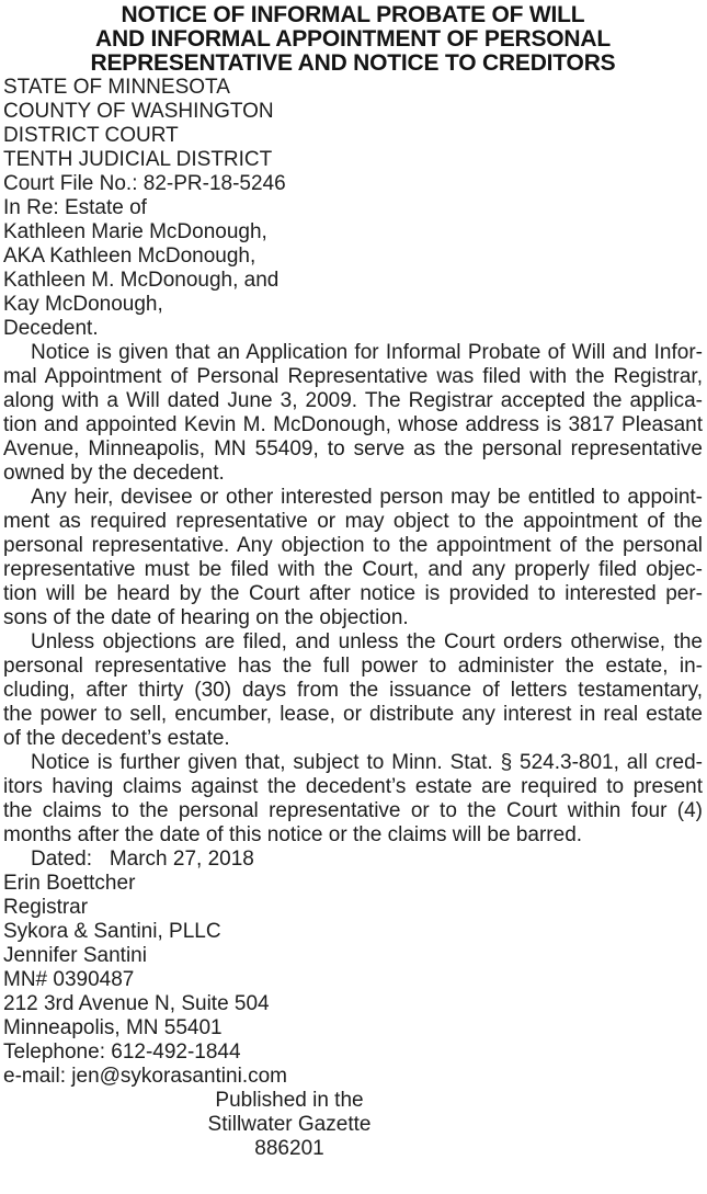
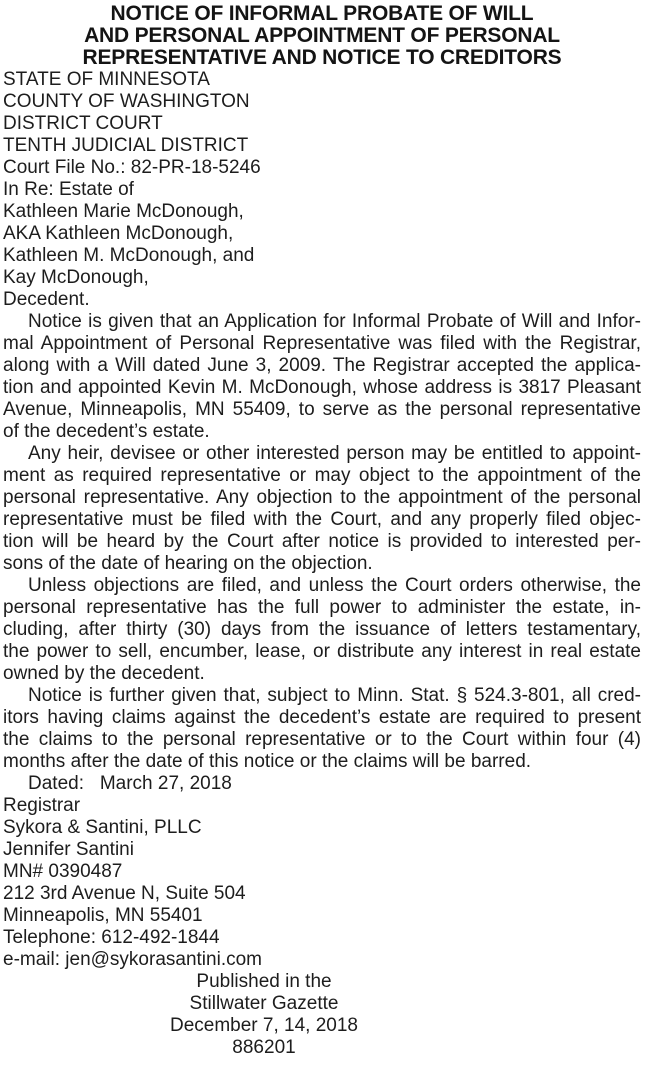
  NOTICE OF INFORMAL PROBATE OF WILL
- AND INFORMAL APPOINTMENT OF PERSONAL
+ AND PERSONAL APPOINTMENT OF PERSONAL
  REPRESENTATIVE AND NOTICE TO CREDITORS
  STATE OF MINNESOTA
  COUNTY OF WASHINGTON
  DISTRICT COURT
  TENTH JUDICIAL DISTRICT
  Court File No.: 82-PR-18-5246
  In Re: Estate of
  Kathleen Marie McDonough,
  AKA Kathleen McDonough,
  Kathleen M. McDonough, and
  Kay McDonough,
  Decedent.
  Notice is given that an Application for Informal Probate of Will and Infor-
  mal Appointment of Personal Representative was filed with the Registrar,
  along with a Will dated June 3, 2009. The Registrar accepted the applica-
  tion and appointed Kevin M. McDonough, whose address is 3817 Pleasant
  Avenue, Minneapolis, MN 55409, to serve as the personal representative
- owned by the decedent.
+ of the decedent’s estate.
  Any heir, devisee or other interested person may be entitled to appoint-
  ment as required representative or may object to the appointment of the
  personal representative. Any objection to the appointment of the personal
  representative must be filed with the Court, and any properly filed objec-
  tion will be heard by the Court after notice is provided to interested per-
  sons of the date of hearing on the objection.
  Unless objections are filed, and unless the Court orders otherwise, the
  personal representative has the full power to administer the estate, in-
  cluding, after thirty (30) days from the issuance of letters testamentary,
  the power to sell, encumber, lease, or distribute any interest in real estate
- of the decedent’s estate.
+ owned by the decedent.
  Notice is further given that, subject to Minn. Stat. § 524.3-801, all cred-
  itors having claims against the decedent’s estate are required to present
  the claims to the personal representative or to the Court within four (4)
  months after the date of this notice or the claims will be barred.
  Dated: March 27, 2018
- Erin Boettcher
  Registrar
  Sykora & Santini, PLLC
  Jennifer Santini
  MN# 0390487
  212 3rd Avenue N, Suite 504
  Minneapolis, MN 55401
  Telephone: 612-492-1844
  e-mail: jen@sykorasantini.com
  Published in the
  Stillwater Gazette
+ December 7, 14, 2018
  886201
